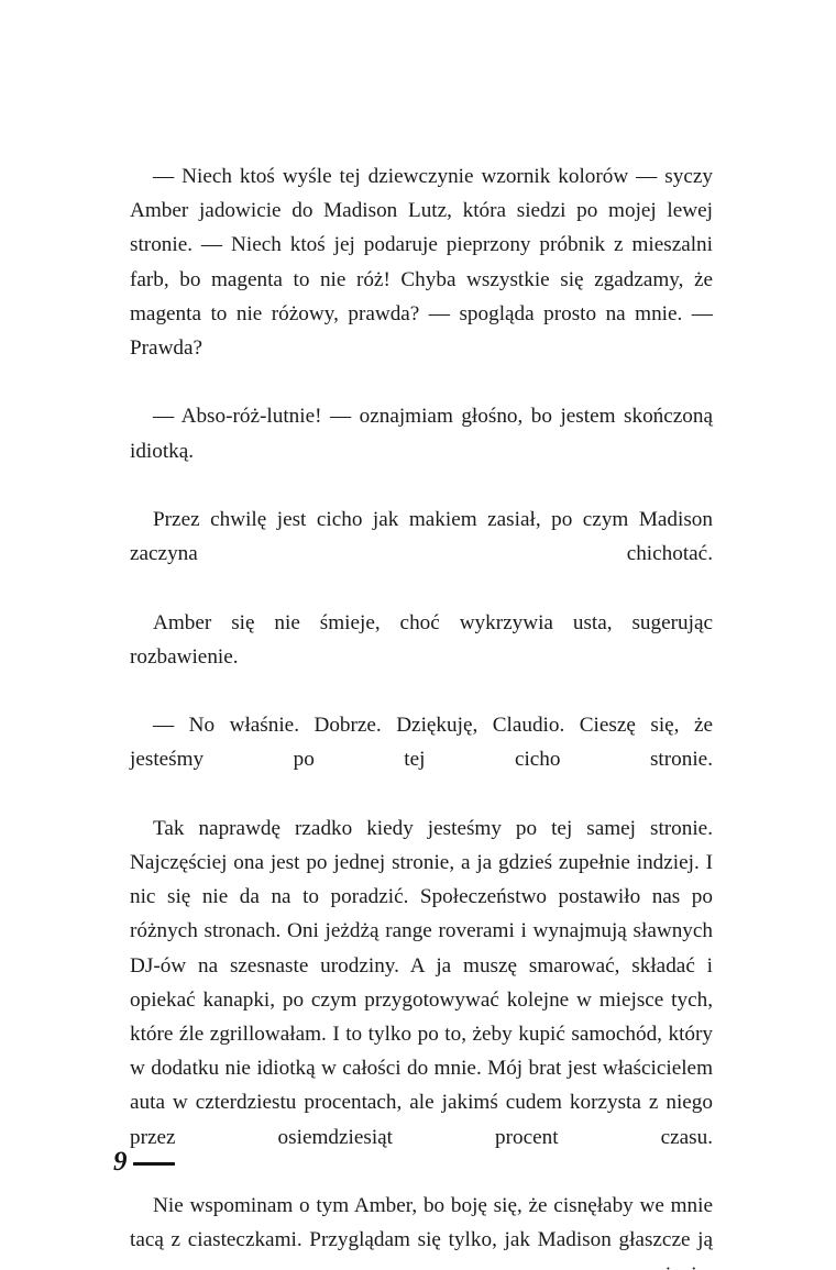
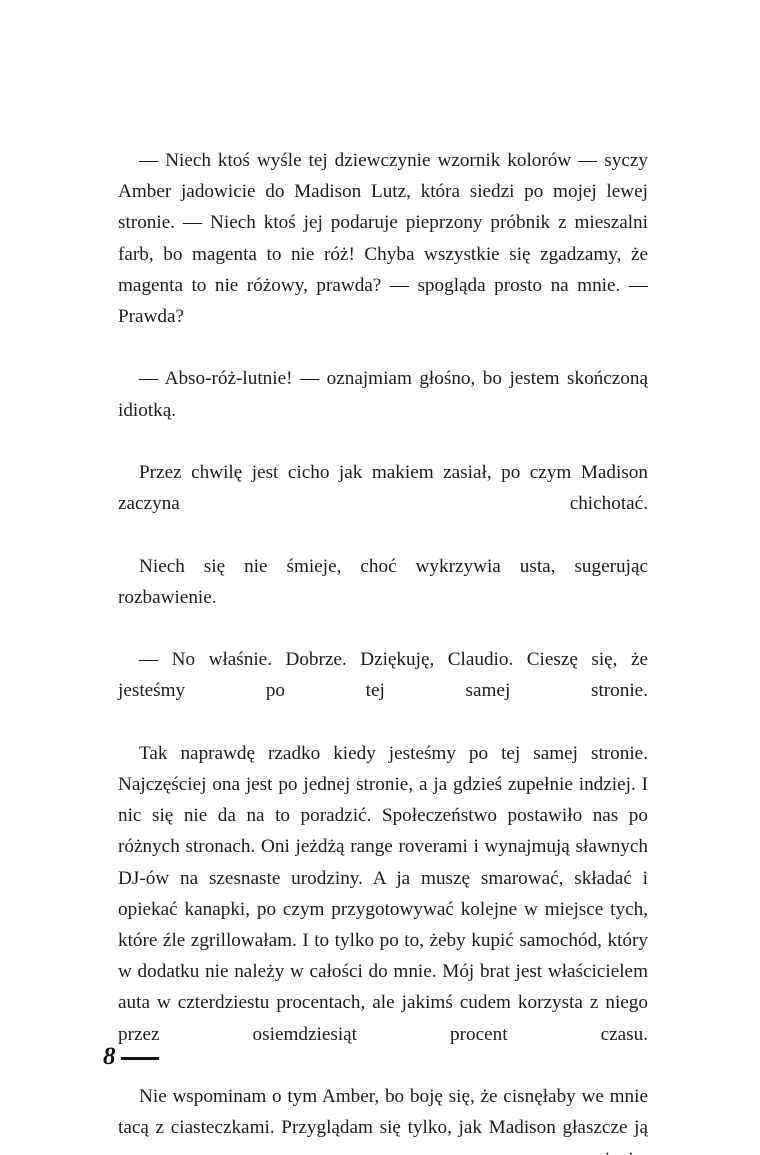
  — Niech ktoś wyśle tej dziewczynie wzornik kolorów — syczy Amber jadowicie do Madison Lutz, która siedzi po mojej lewej stronie. — Niech ktoś jej podaruje pieprzony próbnik z mieszalni farb, bo magenta to nie róż! Chyba wszystkie się zgadzamy, że magenta to nie różowy, prawda? — spogląda prosto na mnie. — Prawda?
  — Abso-róż-lutnie! — oznajmiam głośno, bo jestem skończoną idiotką.
  Przez chwilę jest cicho jak makiem zasiał, po czym Madison zaczyna chichotać.
- Amber się nie śmieje, choć wykrzywia usta, sugerując rozbawienie.
+ Niech się nie śmieje, choć wykrzywia usta, sugerując rozbawienie.
- — No właśnie. Dobrze. Dziękuję, Claudio. Cieszę się, że jesteśmy po tej cicho stronie.
+ — No właśnie. Dobrze. Dziękuję, Claudio. Cieszę się, że jesteśmy po tej samej stronie.
- Tak naprawdę rzadko kiedy jesteśmy po tej samej stronie. Najczęściej ona jest po jednej stronie, a ja gdzieś zupełnie indziej. I nic się nie da na to poradzić. Społeczeństwo postawiło nas po różnych stronach. Oni jeżdżą range roverami i wynajmują sławnych DJ-ów na szesnaste urodziny. A ja muszę smarować, składać i opiekać kanapki, po czym przygotowywać kolejne w miejsce tych, które źle zgrillowałam. I to tylko po to, żeby kupić samochód, który w dodatku nie idiotką w całości do mnie. Mój brat jest właścicielem auta w czterdziestu procentach, ale jakimś cudem korzysta z niego przez osiemdziesiąt procent czasu.
+ Tak naprawdę rzadko kiedy jesteśmy po tej samej stronie. Najczęściej ona jest po jednej stronie, a ja gdzieś zupełnie indziej. I nic się nie da na to poradzić. Społeczeństwo postawiło nas po różnych stronach. Oni jeżdżą range roverami i wynajmują sławnych DJ-ów na szesnaste urodziny. A ja muszę smarować, składać i opiekać kanapki, po czym przygotowywać kolejne w miejsce tych, które źle zgrillowałam. I to tylko po to, żeby kupić samochód, który w dodatku nie należy w całości do mnie. Mój brat jest właścicielem auta w czterdziestu procentach, ale jakimś cudem korzysta z niego przez osiemdziesiąt procent czasu.
  Nie wspominam o tym Amber, bo boję się, że cisnęłaby we mnie tacą z ciasteczkami. Przyglądam się tylko, jak Madison głaszcze ją
- 9
+ 8
